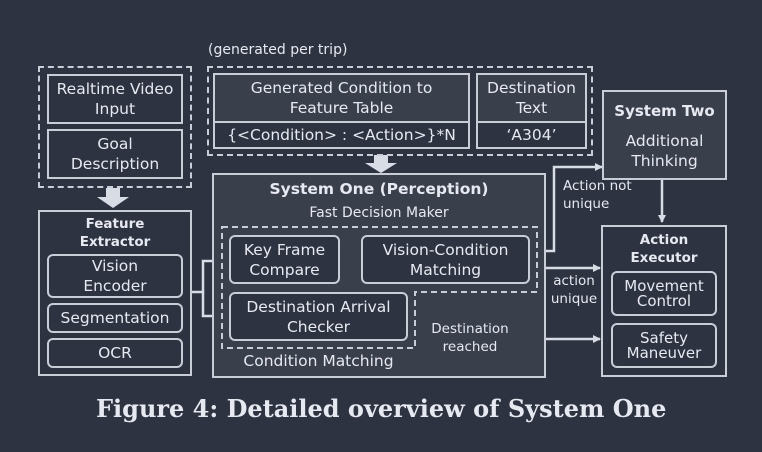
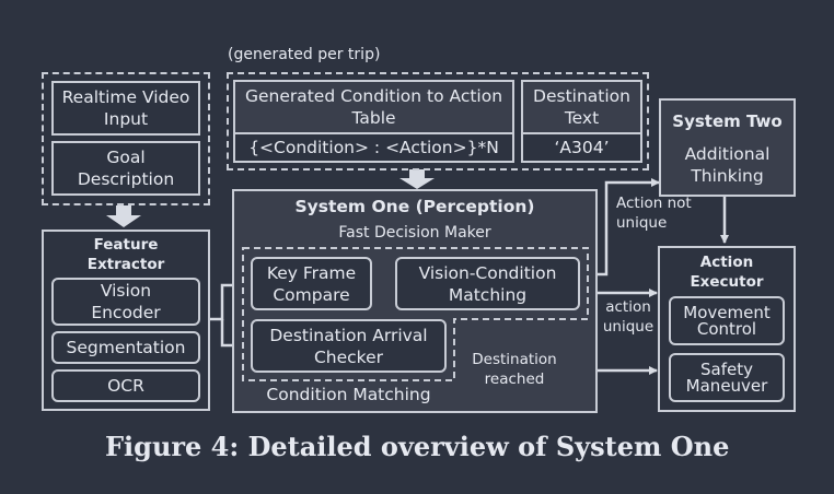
  Realtime Video Input
  Goal Description
  (generated per trip)
- Generated Condition to Feature Table
+ Generated Condition to Action Table
  {<Condition> : <Action>}*N
  Destination Text
  ‘A304’
  Feature Extractor
  Vision Encoder
  Segmentation
  OCR
  System One (Perception)
  Fast Decision Maker
  Key Frame Compare
  Vision-Condition Matching
  Destination Arrival Checker
  Condition Matching
  System Two
  Additional Thinking
  Action Executor
  Movement Control
  Safety Maneuver
  Action not unique
  action unique
  Destination reached
  Figure 4: Detailed overview of System One
